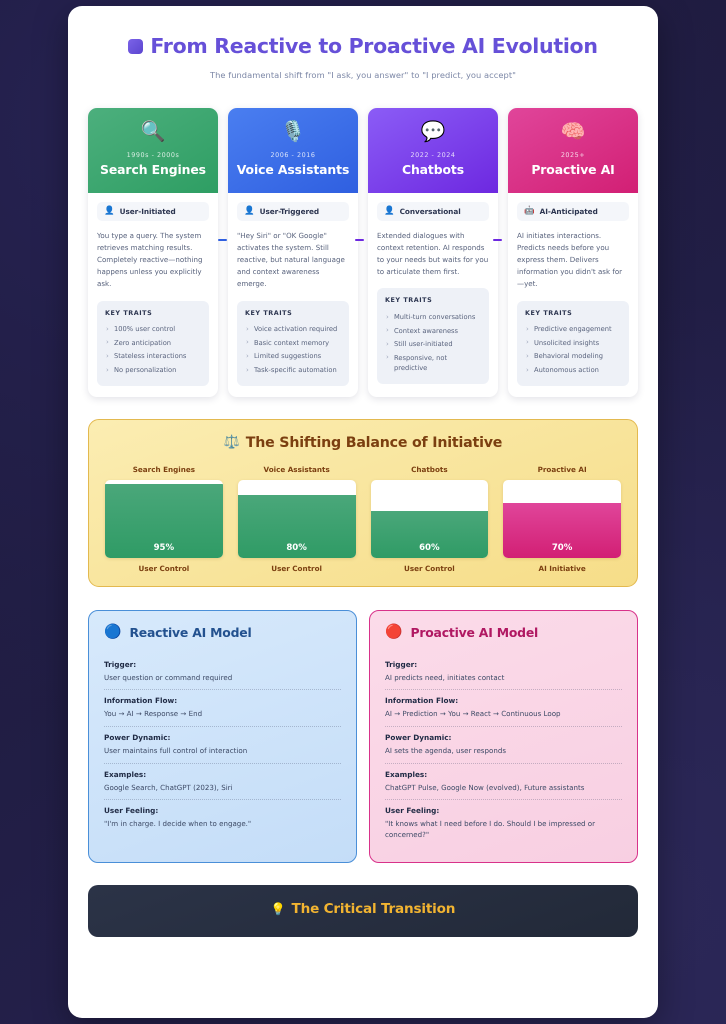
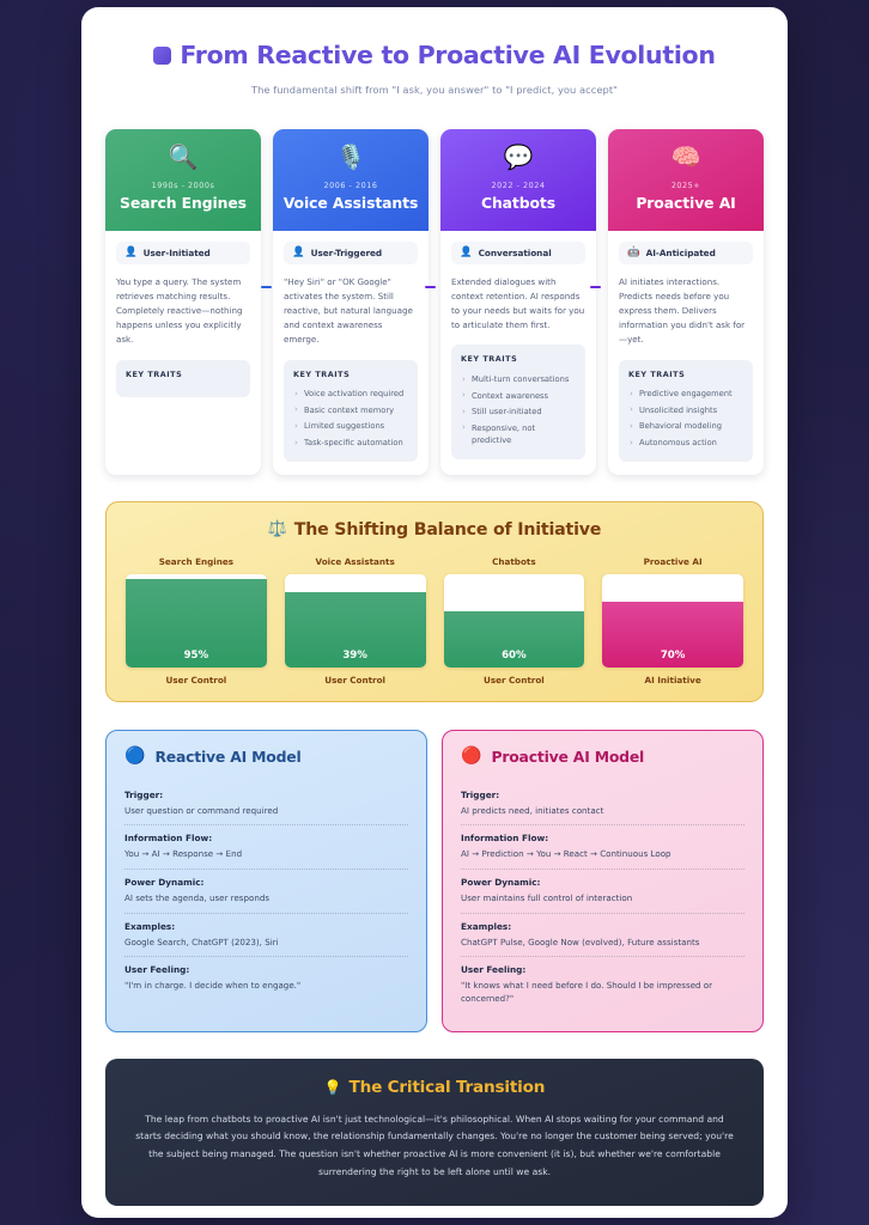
  From Reactive to Proactive AI Evolution
  The fundamental shift from "I ask, you answer" to "I predict, you accept"
  🔍
  1990s - 2000s
  Search Engines
  👤
  User-Initiated
  You type a query. The system retrieves matching results. Completely reactive—nothing happens unless you explicitly ask.
  KEY TRAITS
- 100% user control
- Zero anticipation
- Stateless interactions
- No personalization
  🎙️
  2006 - 2016
  Voice Assistants
  👤
  User-Triggered
  "Hey Siri" or "OK Google" activates the system. Still reactive, but natural language and context awareness emerge.
  KEY TRAITS
  Voice activation required
  Basic context memory
  Limited suggestions
  Task-specific automation
  💬
  2022 - 2024
  Chatbots
  👤
  Conversational
  Extended dialogues with context retention. AI responds to your needs but waits for you to articulate them first.
  KEY TRAITS
  Multi-turn conversations
  Context awareness
  Still user-initiated
  Responsive, not predictive
  🧠
  2025+
  Proactive AI
  🤖
  AI-Anticipated
  AI initiates interactions. Predicts needs before you express them. Delivers information you didn't ask for—yet.
  KEY TRAITS
  Predictive engagement
  Unsolicited insights
  Behavioral modeling
  Autonomous action
  ⚖️
  The Shifting Balance of Initiative
  Search Engines
  95%
  User Control
  Voice Assistants
- 80%
+ 39%
  User Control
  Chatbots
  60%
  User Control
  Proactive AI
  70%
  AI Initiative
  🔵
  Reactive AI Model
  Trigger:
  User question or command required
  Information Flow:
  You → AI → Response → End
  Power Dynamic:
- User maintains full control of interaction
+ AI sets the agenda, user responds
  Examples:
  Google Search, ChatGPT (2023), Siri
  User Feeling:
  "I'm in charge. I decide when to engage."
  🔴
  Proactive AI Model
  Trigger:
  AI predicts need, initiates contact
  Information Flow:
  AI → Prediction → You → React → Continuous Loop
  Power Dynamic:
- AI sets the agenda, user responds
+ User maintains full control of interaction
  Examples:
  ChatGPT Pulse, Google Now (evolved), Future assistants
  User Feeling:
  "It knows what I need before I do. Should I be impressed or concerned?"
  💡
  The Critical Transition
+ The leap from chatbots to proactive AI isn't just technological—it's philosophical. When AI stops waiting for your command and starts deciding what you should know, the relationship fundamentally changes. You're no longer the customer being served; you're the subject being managed. The question isn't whether proactive AI is more convenient (it is), but whether we're comfortable surrendering the right to be left alone until we ask.
